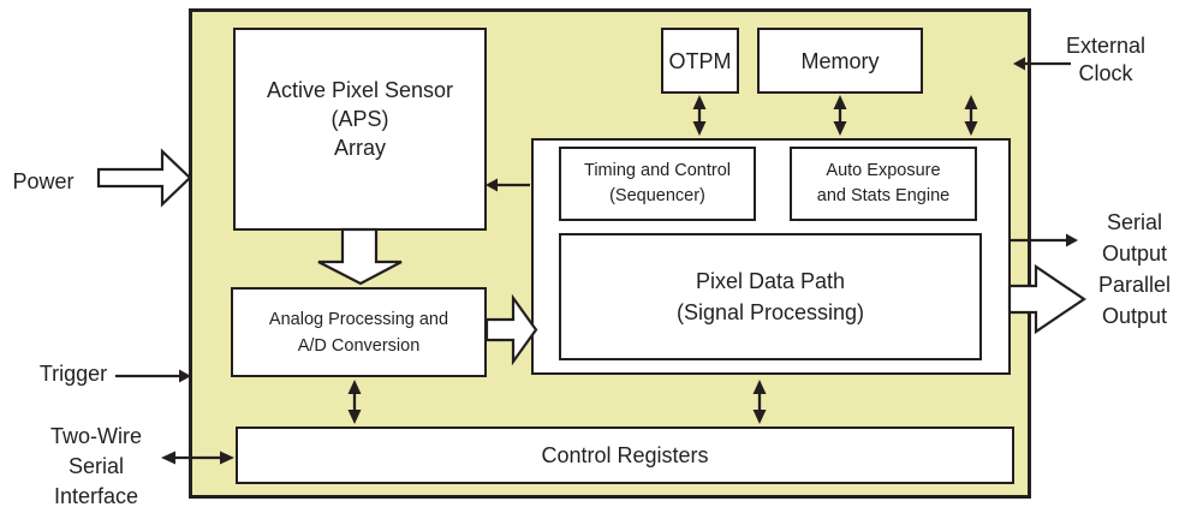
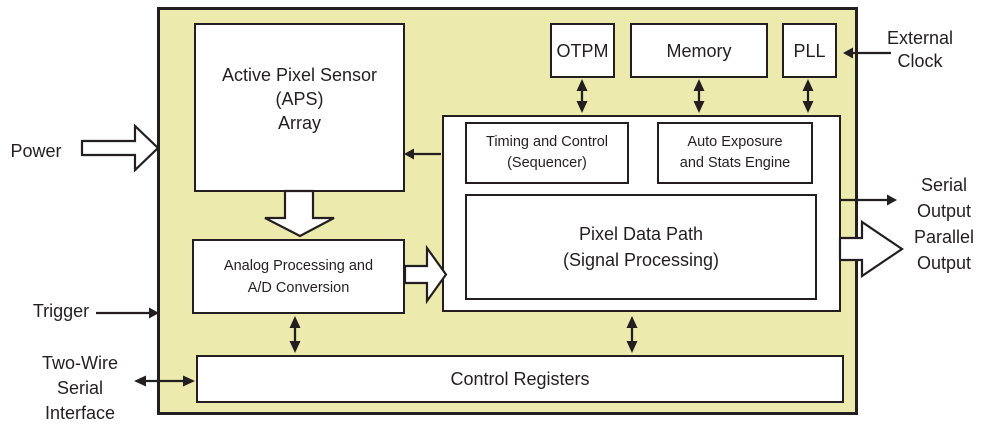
  Active Pixel Sensor
  (APS)
  Array
  OTPM
  Memory
+ PLL
  Timing and Control
  (Sequencer)
  Auto Exposure
  and Stats Engine
  Pixel Data Path
  (Signal Processing)
  Analog Processing and
  A/D Conversion
  Control Registers
  Power
  Trigger
  Two-Wire
  Serial
  Interface
  External
  Clock
  Serial
  Output
  Parallel
  Output
